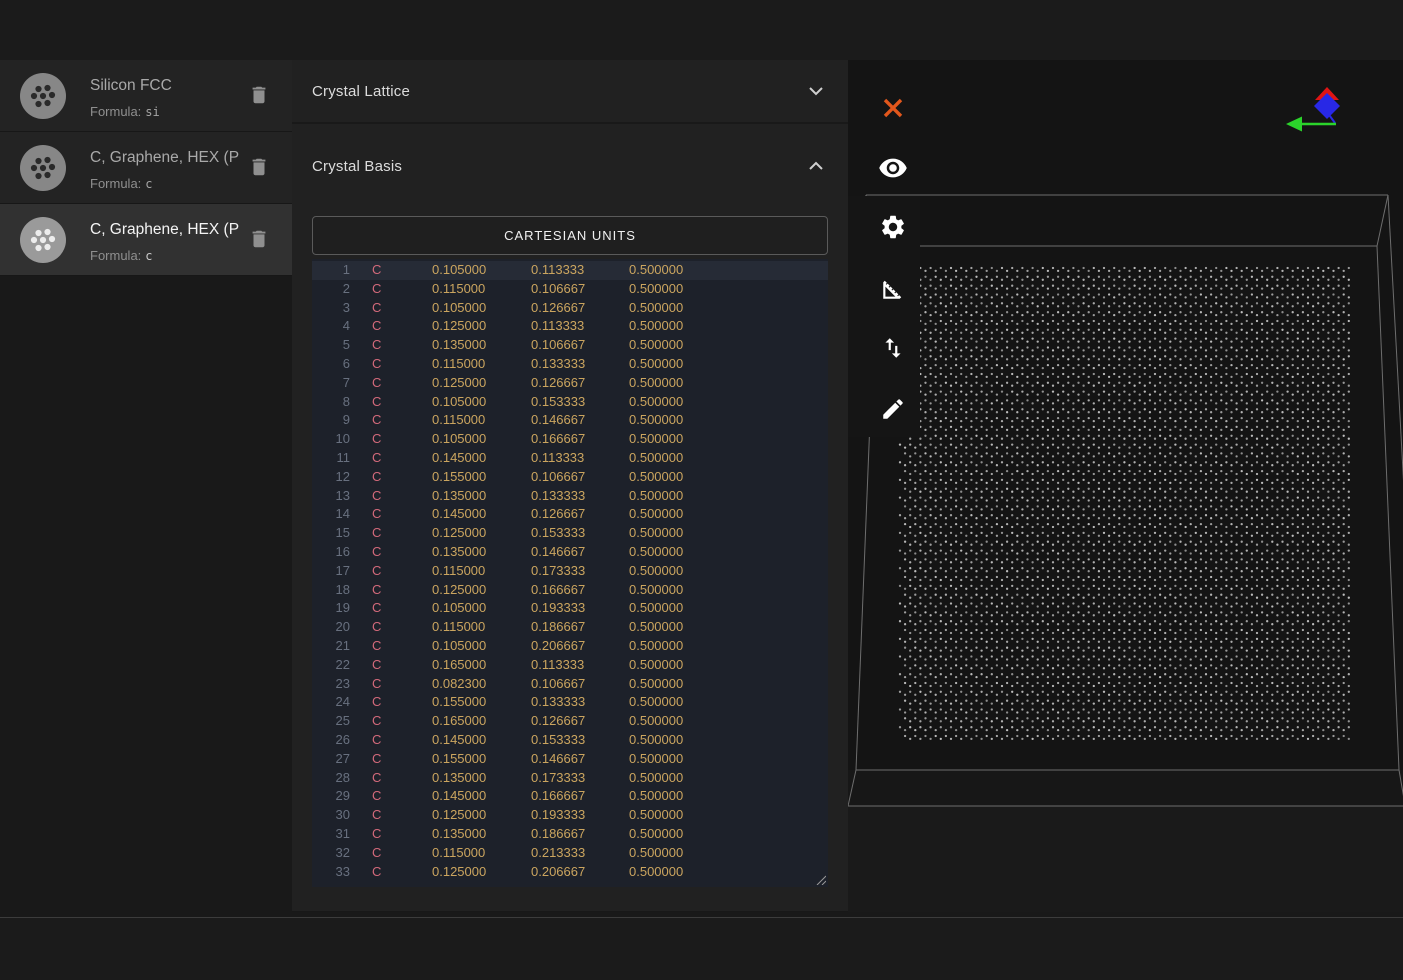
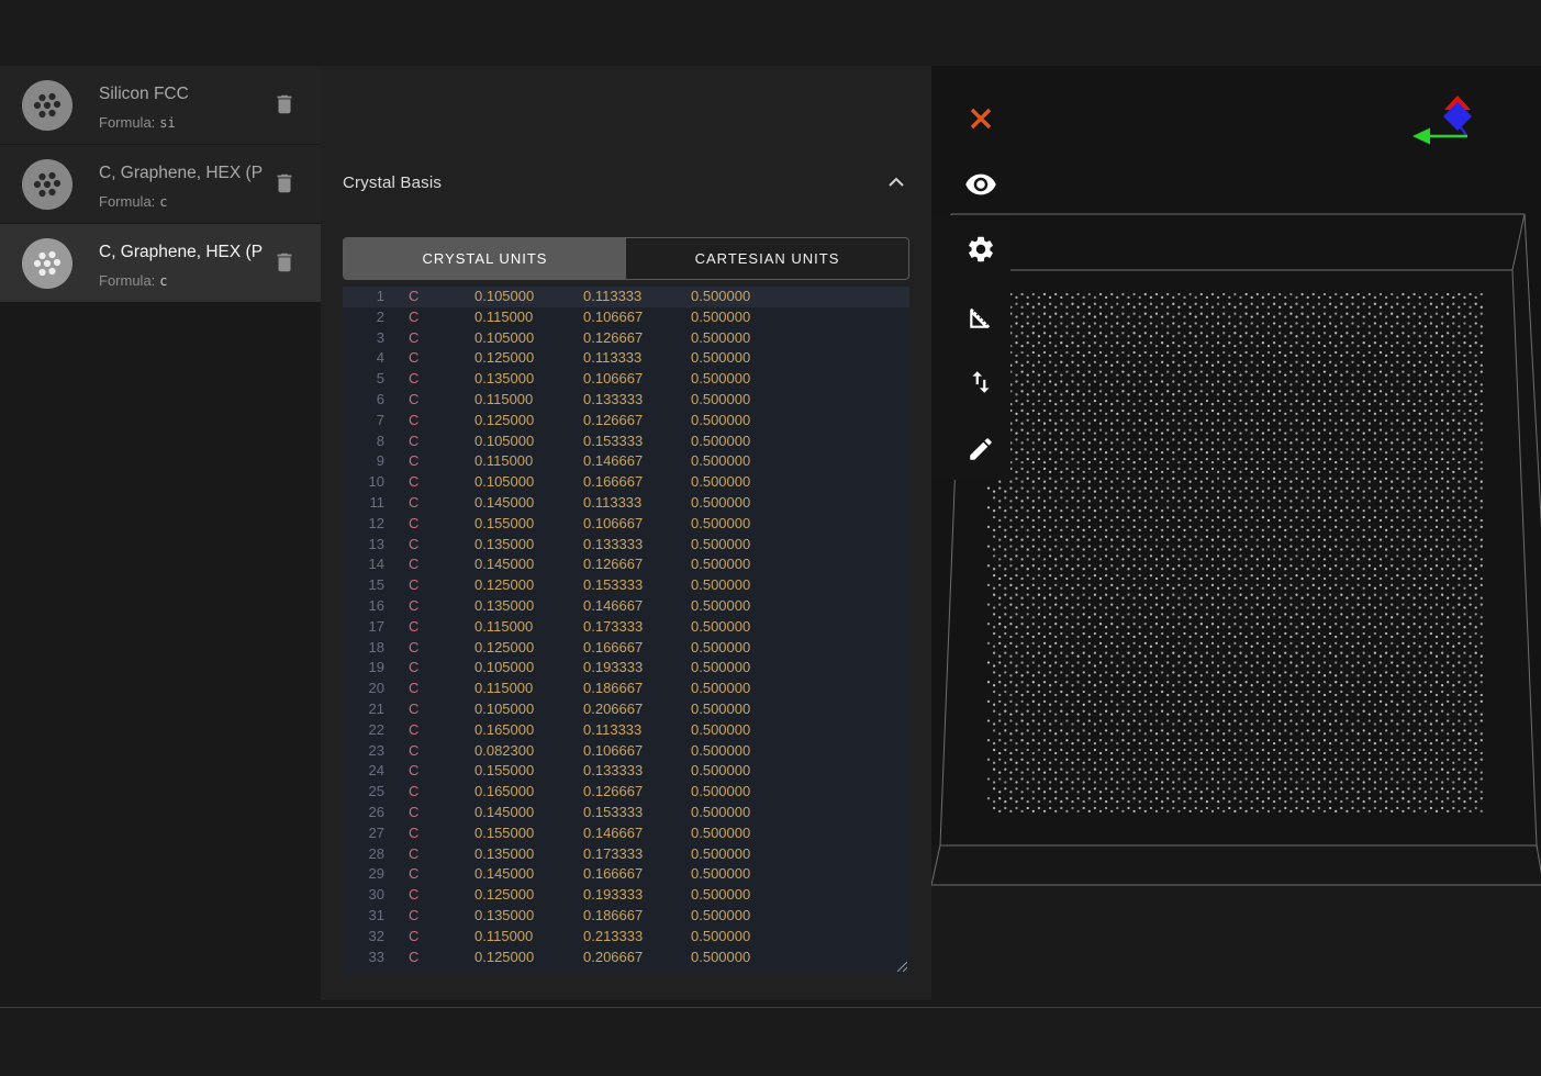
  Silicon FCC
  Formula: si
  C, Graphene, HEX (P
  Formula: c
  C, Graphene, HEX (P
  Formula: c
- Crystal Lattice
  Crystal Basis
+ CRYSTAL UNITS
  CARTESIAN UNITS
  1
  C
  0.105000
  0.113333
  0.500000
  2
  C
  0.115000
  0.106667
  0.500000
  3
  C
  0.105000
  0.126667
  0.500000
  4
  C
  0.125000
  0.113333
  0.500000
  5
  C
  0.135000
  0.106667
  0.500000
  6
  C
  0.115000
  0.133333
  0.500000
  7
  C
  0.125000
  0.126667
  0.500000
  8
  C
  0.105000
  0.153333
  0.500000
  9
  C
  0.115000
  0.146667
  0.500000
  10
  C
  0.105000
  0.166667
  0.500000
  11
  C
  0.145000
  0.113333
  0.500000
  12
  C
  0.155000
  0.106667
  0.500000
  13
  C
  0.135000
  0.133333
  0.500000
  14
  C
  0.145000
  0.126667
  0.500000
  15
  C
  0.125000
  0.153333
  0.500000
  16
  C
  0.135000
  0.146667
  0.500000
  17
  C
  0.115000
  0.173333
  0.500000
  18
  C
  0.125000
  0.166667
  0.500000
  19
  C
  0.105000
  0.193333
  0.500000
  20
  C
  0.115000
  0.186667
  0.500000
  21
  C
  0.105000
  0.206667
  0.500000
  22
  C
  0.165000
  0.113333
  0.500000
  23
  C
  0.082300
  0.106667
  0.500000
  24
  C
  0.155000
  0.133333
  0.500000
  25
  C
  0.165000
  0.126667
  0.500000
  26
  C
  0.145000
  0.153333
  0.500000
  27
  C
  0.155000
  0.146667
  0.500000
  28
  C
  0.135000
  0.173333
  0.500000
  29
  C
  0.145000
  0.166667
  0.500000
  30
  C
  0.125000
  0.193333
  0.500000
  31
  C
  0.135000
  0.186667
  0.500000
  32
  C
  0.115000
  0.213333
  0.500000
  33
  C
  0.125000
  0.206667
  0.500000
